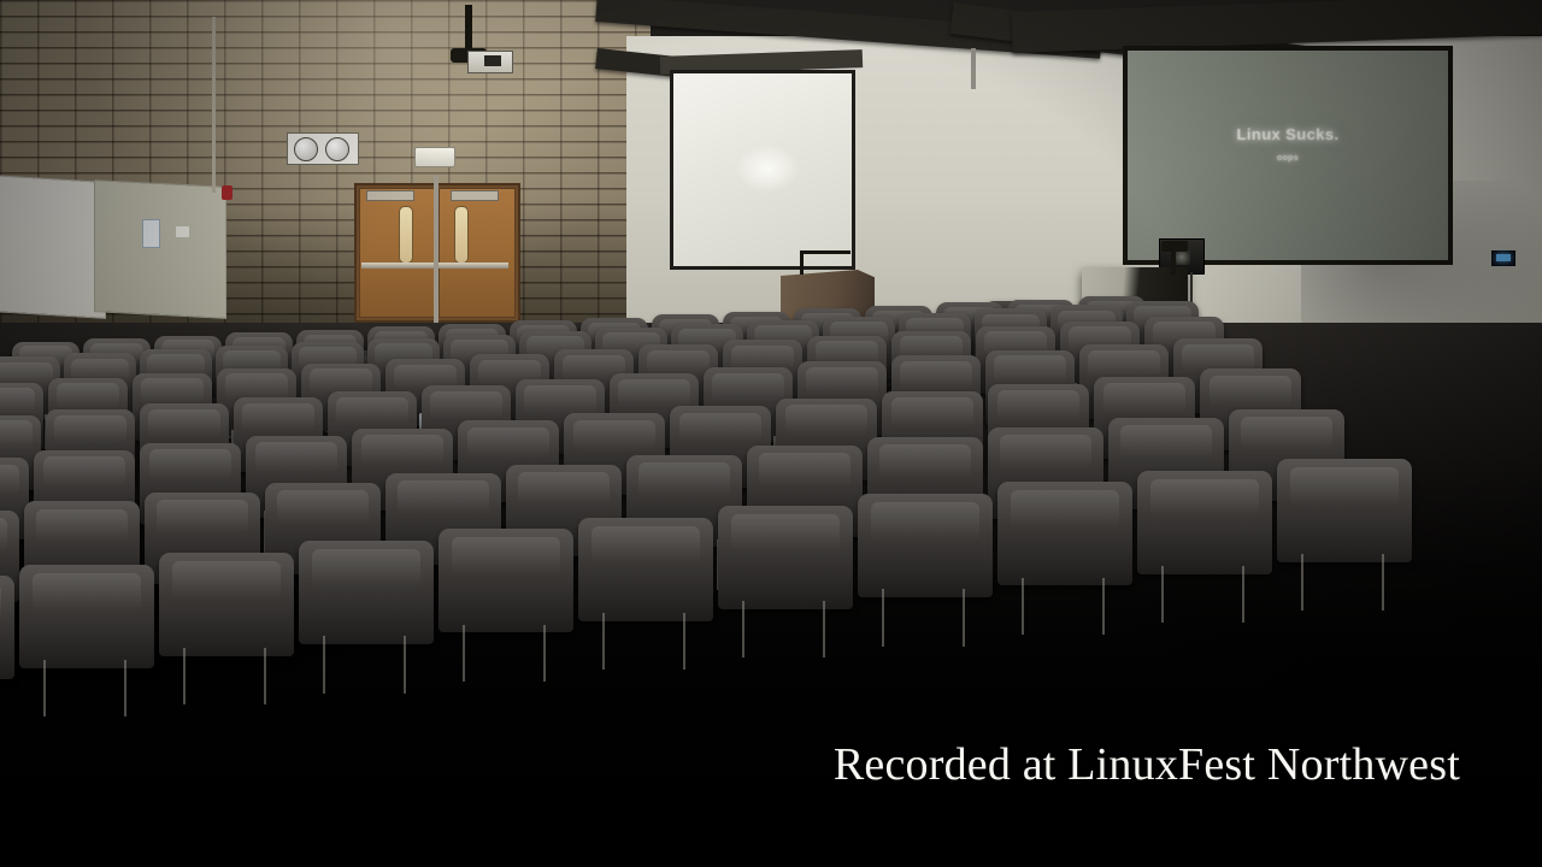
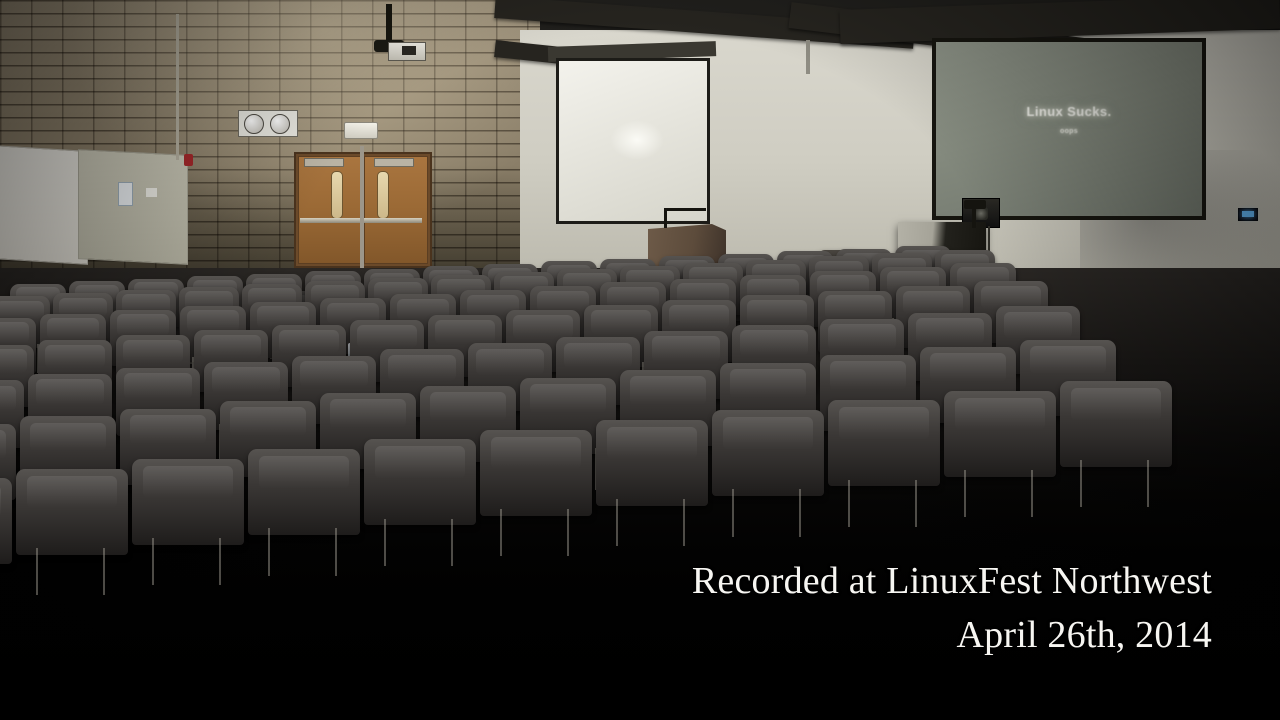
  Recorded at LinuxFest Northwest
+ April 26th, 2014
